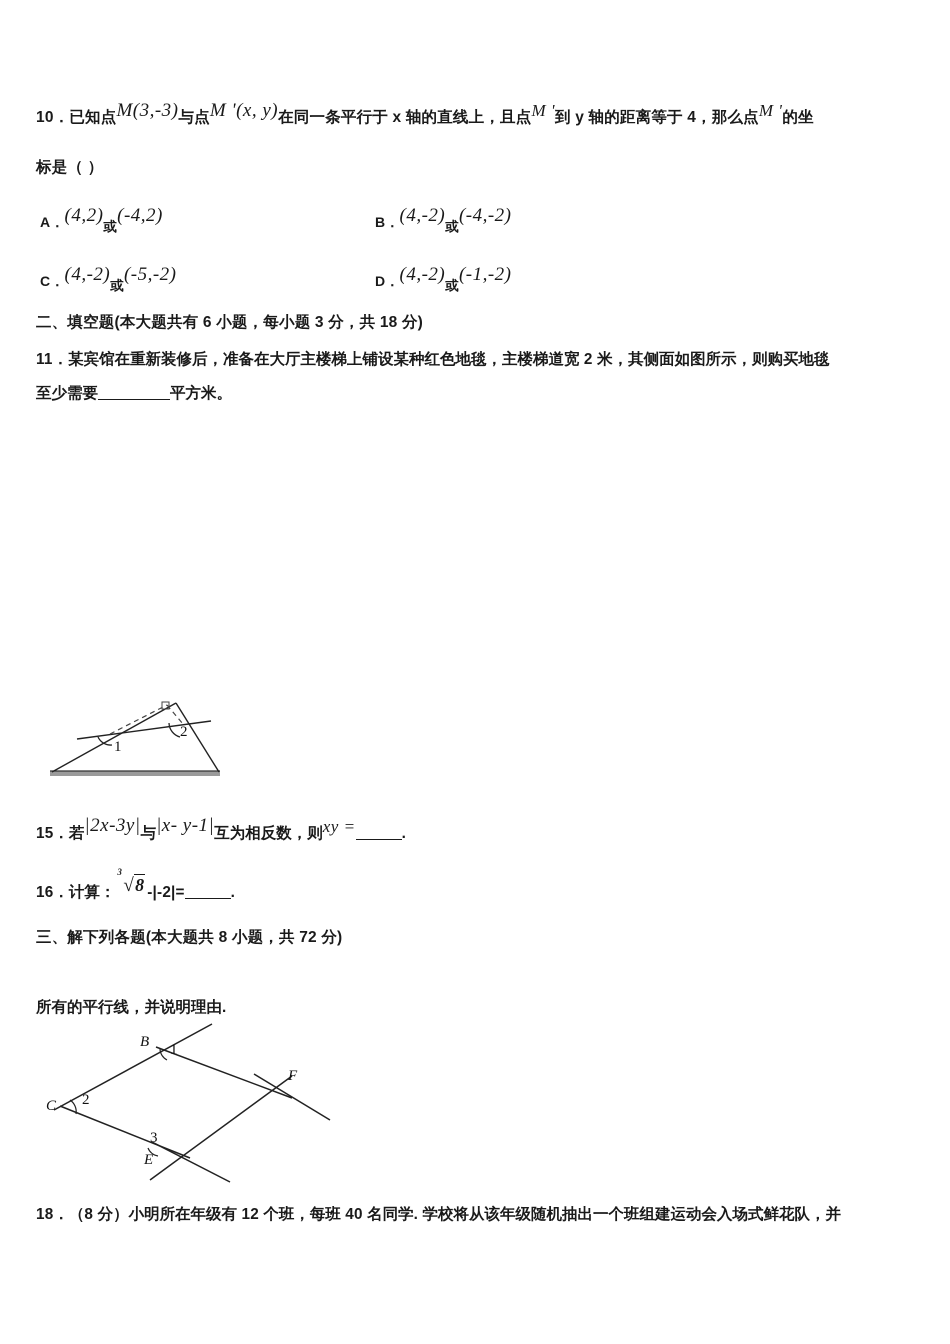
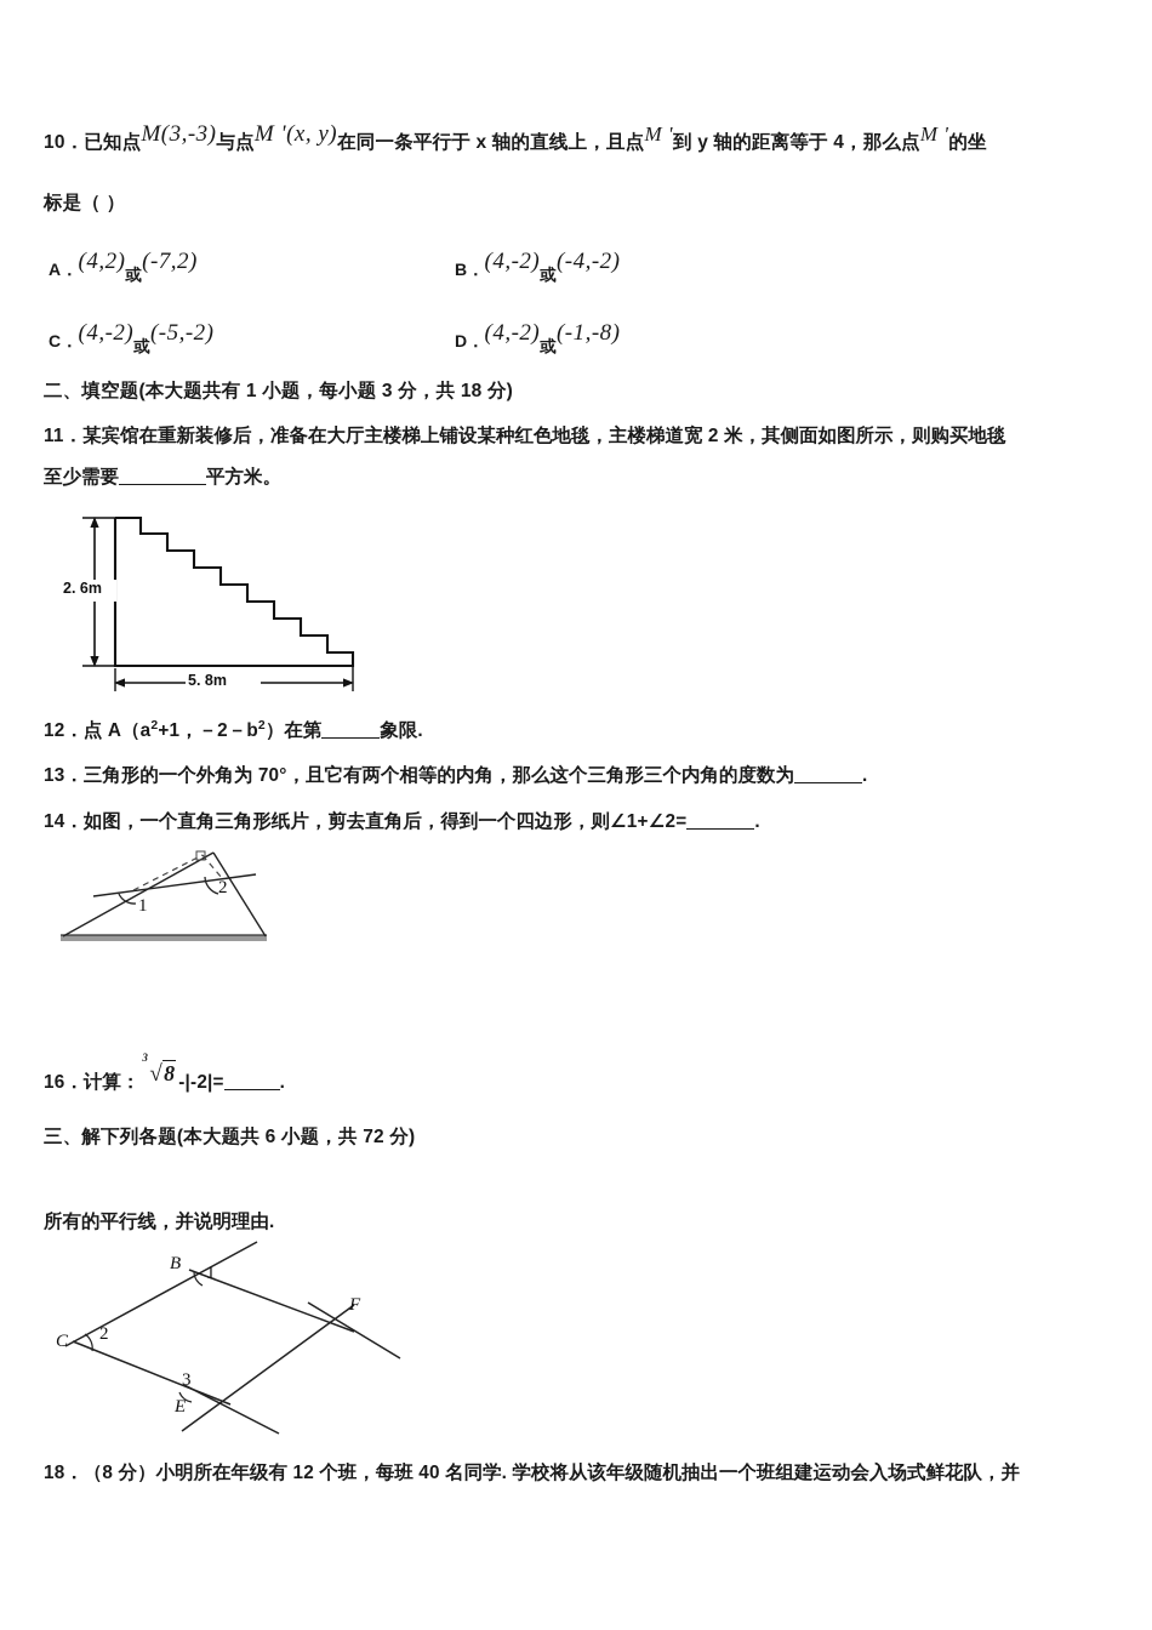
  10．已知点M(3,-3)与点M '(x, y)在同一条平行于 x 轴的直线上，且点M '到 y 轴的距离等于 4，那么点M '的坐
  标是（ ）
- A．(4,2)或(-4,2)
+ A．(4,2)或(-7,2)
  B．(4,-2)或(-4,-2)
  C．(4,-2)或(-5,-2)
- D．(4,-2)或(-1,-2)
+ D．(4,-2)或(-1,-8)
- 二、填空题(本大题共有 6 小题，每小题 3 分，共 18 分)
+ 二、填空题(本大题共有 1 小题，每小题 3 分，共 18 分)
  11．某宾馆在重新装修后，准备在大厅主楼梯上铺设某种红色地毯，主楼梯道宽 2 米，其侧面如图所示，则购买地毯
  至少需要 平方米。
+ 2. 6m
+ 5. 8m
+ 12．点 A（a2+1，－2－b2）在第 象限.
+ 13．三角形的一个外角为 70°，且它有两个相等的内角，那么这个三角形三个内角的度数为 .
+ 14．如图，一个直角三角形纸片，剪去直角后，得到一个四边形，则∠1+∠2= .
  1
  2
- 15．若|2x-3y|与|x- y-1|互为相反数，则xy = .
  16．计算：
  3
  √8 -|-2|= .
- 三、解下列各题(本大题共 8 小题，共 72 分)
+ 三、解下列各题(本大题共 6 小题，共 72 分)
  所有的平行线，并说明理由.
  B
  1
  C
  2
  F
  3
  E
  18．（8 分）小明所在年级有 12 个班，每班 40 名同学. 学校将从该年级随机抽出一个班组建运动会入场式鲜花队，并
